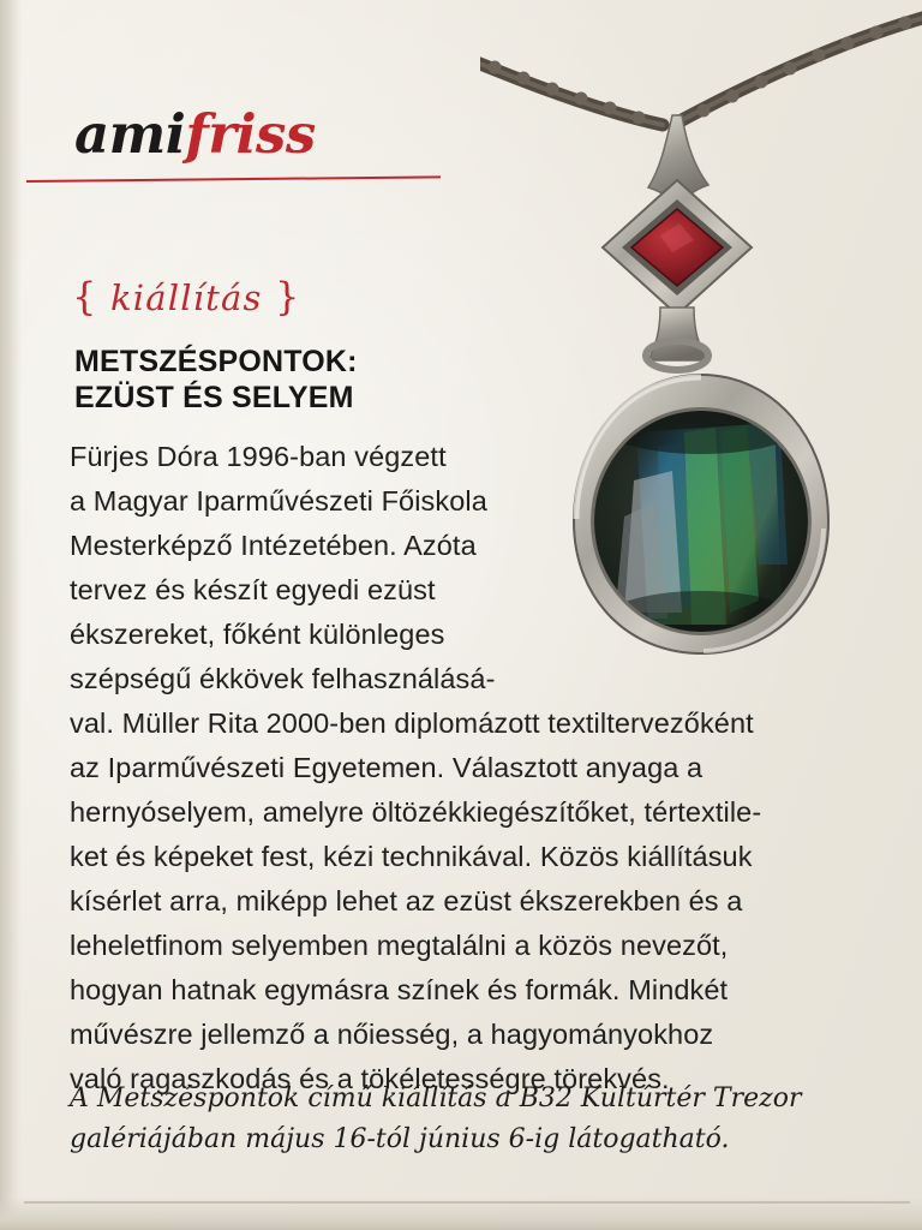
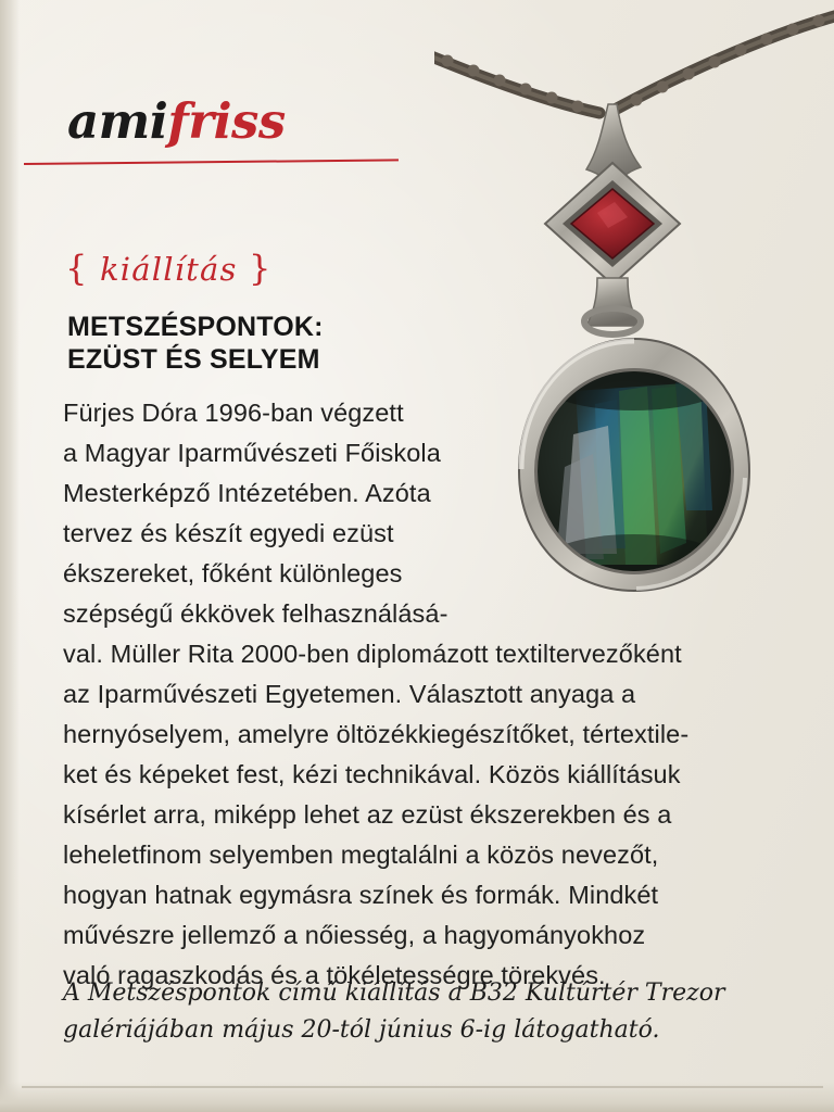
  amifriss
  { kiállítás }
  METSZÉSPONTOK:
  EZÜST ÉS SELYEM
  Fürjes Dóra 1996-ban végzett
  a Magyar Iparművészeti Főiskola
  Mesterképző Intézetében. Azóta
  tervez és készít egyedi ezüst
  ékszereket, főként különleges
  szépségű ékkövek felhasználásá-
  val. Müller Rita 2000-ben diplomázott textiltervezőként
  az Iparművészeti Egyetemen. Választott anyaga a
  hernyóselyem, amelyre öltözékkiegészítőket, tértextile-
  ket és képeket fest, kézi technikával. Közös kiállításuk
  kísérlet arra, miképp lehet az ezüst ékszerekben és a
  leheletfinom selyemben megtalálni a közös nevezőt,
  hogyan hatnak egymásra színek és formák. Mindkét
  művészre jellemző a nőiesség, a hagyományokhoz
  való ragaszkodás és a tökéletességre törekvés.
  A Metszéspontok című kiállítás a B32 Kultúrtér Trezor
- galériájában május 16-tól június 6-ig látogatható.
+ galériájában május 20-tól június 6-ig látogatható.
